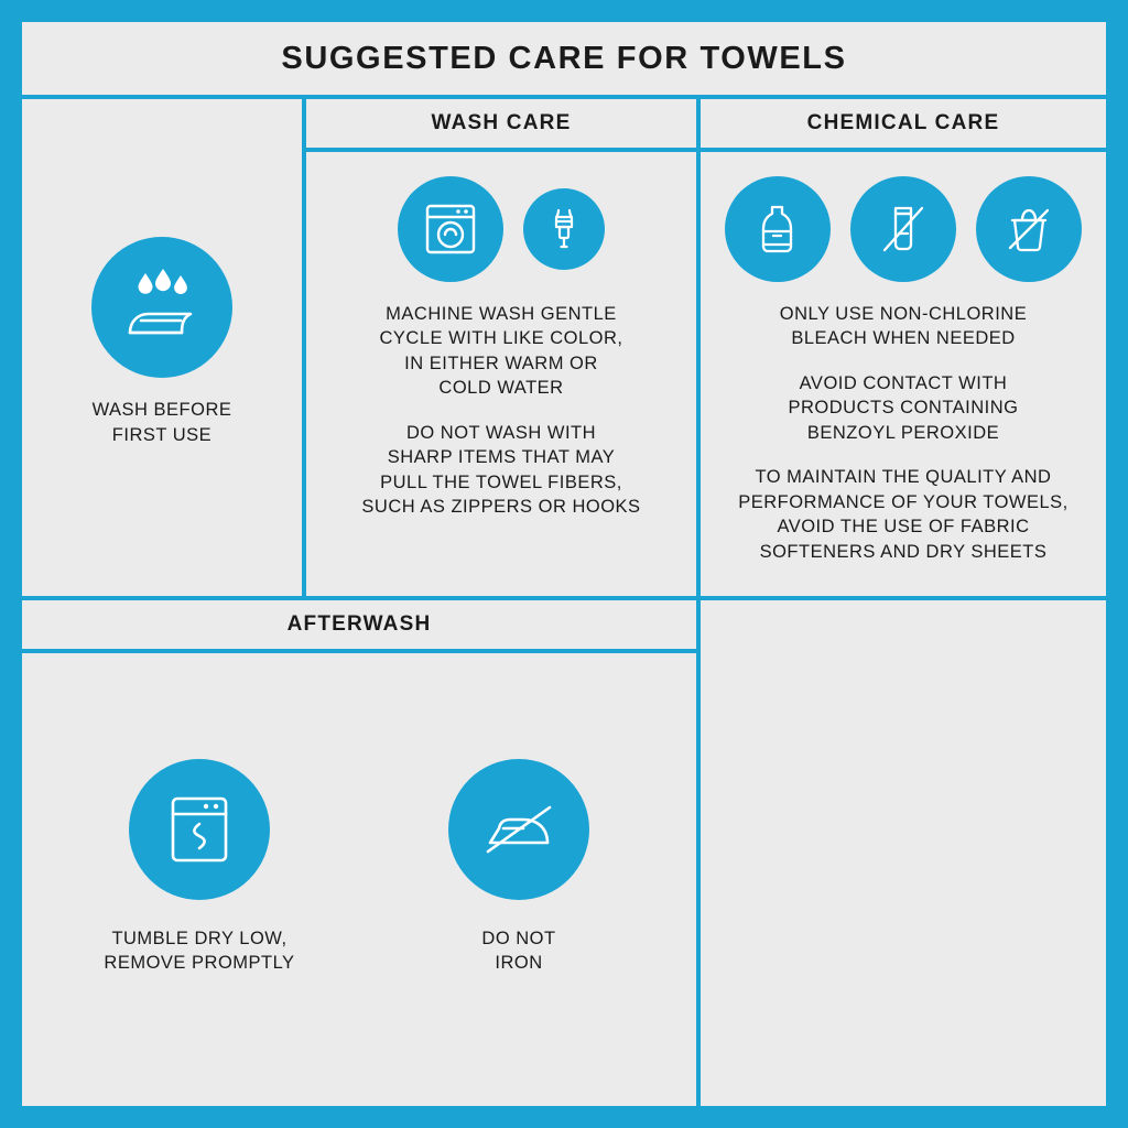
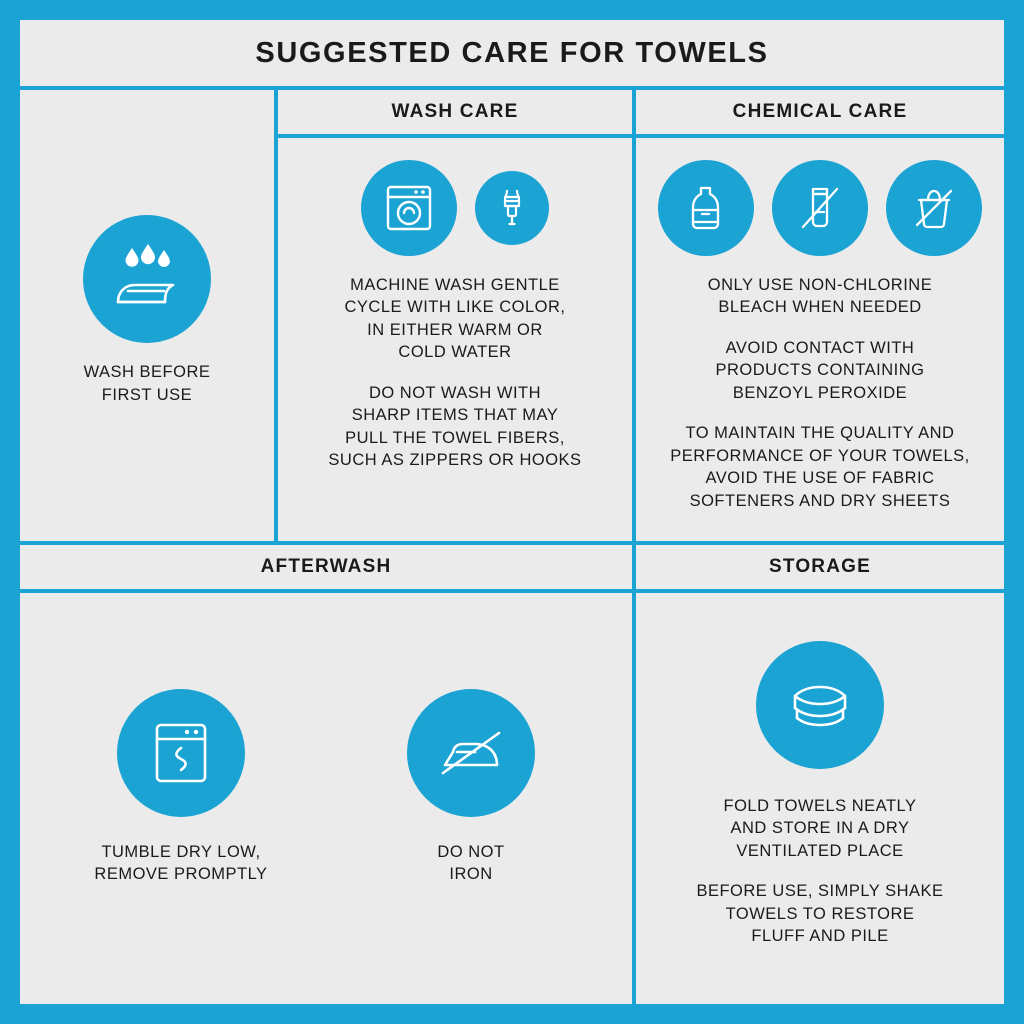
  SUGGESTED CARE FOR TOWELS
  WASH BEFORE
  FIRST USE
  WASH CARE
  MACHINE WASH GENTLE
  CYCLE WITH LIKE COLOR,
  IN EITHER WARM OR
  COLD WATER
  DO NOT WASH WITH
  SHARP ITEMS THAT MAY
  PULL THE TOWEL FIBERS,
  SUCH AS ZIPPERS OR HOOKS
  CHEMICAL CARE
  ONLY USE NON-CHLORINE
  BLEACH WHEN NEEDED
  AVOID CONTACT WITH
  PRODUCTS CONTAINING
  BENZOYL PEROXIDE
  TO MAINTAIN THE QUALITY AND
  PERFORMANCE OF YOUR TOWELS,
  AVOID THE USE OF FABRIC
  SOFTENERS AND DRY SHEETS
  AFTERWASH
  TUMBLE DRY LOW,
  REMOVE PROMPTLY
  DO NOT
  IRON
+ STORAGE
+ FOLD TOWELS NEATLY
+ AND STORE IN A DRY
+ VENTILATED PLACE
+ BEFORE USE, SIMPLY SHAKE
+ TOWELS TO RESTORE
+ FLUFF AND PILE
